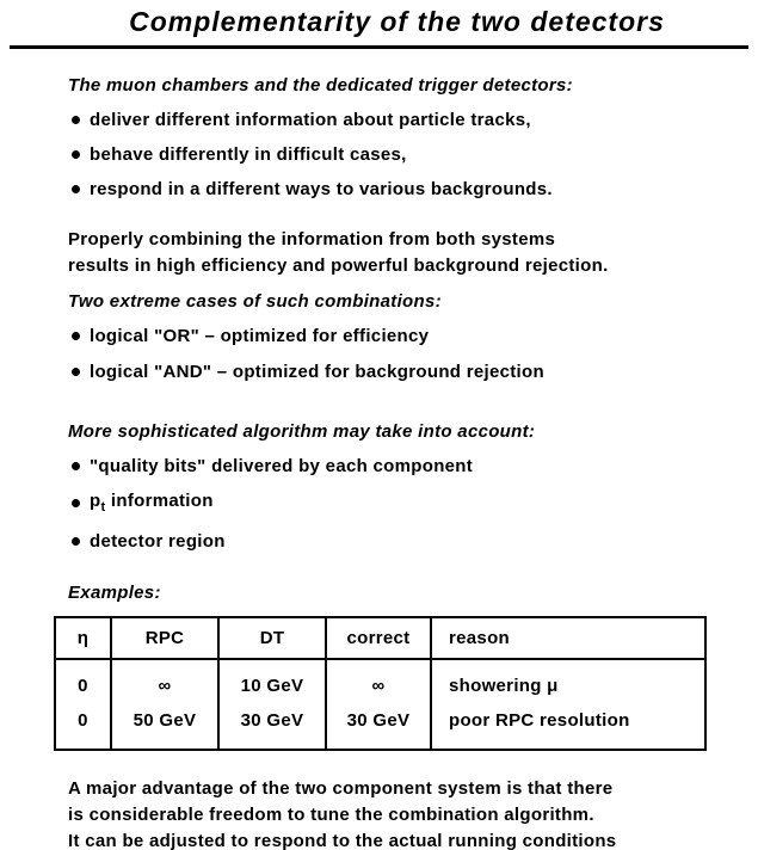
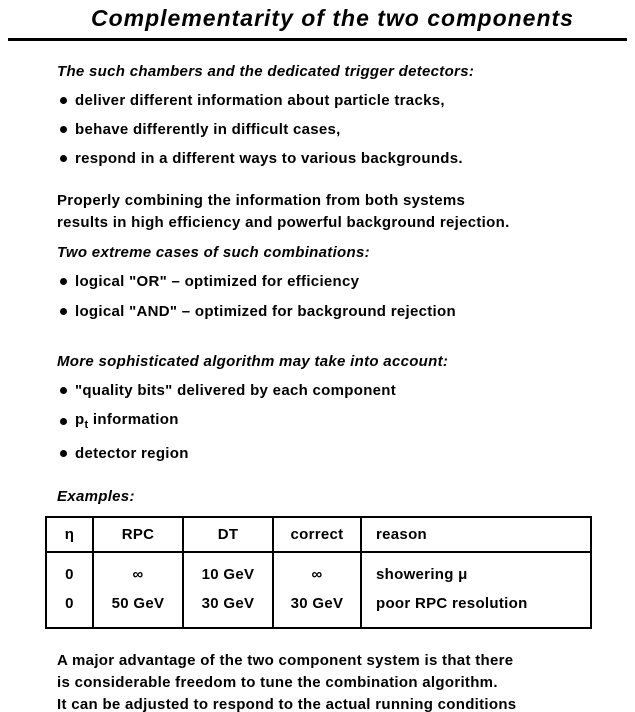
- Complementarity of the two detectors
+ Complementarity of the two components
- The muon chambers and the dedicated trigger detectors:
+ The such chambers and the dedicated trigger detectors:
  deliver different information about particle tracks,
  behave differently in difficult cases,
  respond in a different ways to various backgrounds.
  Properly combining the information from both systems
  results in high efficiency and powerful background rejection.
  Two extreme cases of such combinations:
  logical "OR" – optimized for efficiency
  logical "AND" – optimized for background rejection
  More sophisticated algorithm may take into account:
  "quality bits" delivered by each component
  pt information
  detector region
  Examples:
  η	RPC	DT	correct	reason
  0	∞	10 GeV	∞	showering μ
  0	50 GeV	30 GeV	30 GeV	poor RPC resolution
  A major advantage of the two component system is that there
  is considerable freedom to tune the combination algorithm.
  It can be adjusted to respond to the actual running conditions
